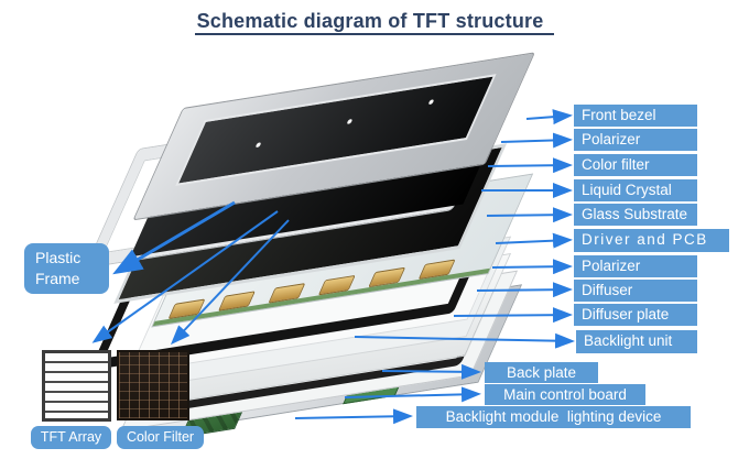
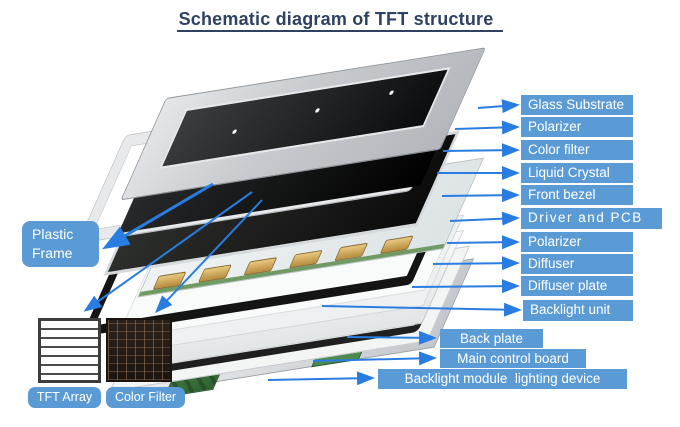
  Schematic diagram of TFT structure
- Front bezel
+ Glass Substrate
  Polarizer
  Color filter
  Liquid Crystal
- Glass Substrate
+ Front bezel
  Driver and PCB
  Polarizer
  Diffuser
  Diffuser plate
  Backlight unit
  Back plate
  Main control board
  Backlight module lighting device
  Plastic Frame
  TFT Array
  Color Filter
